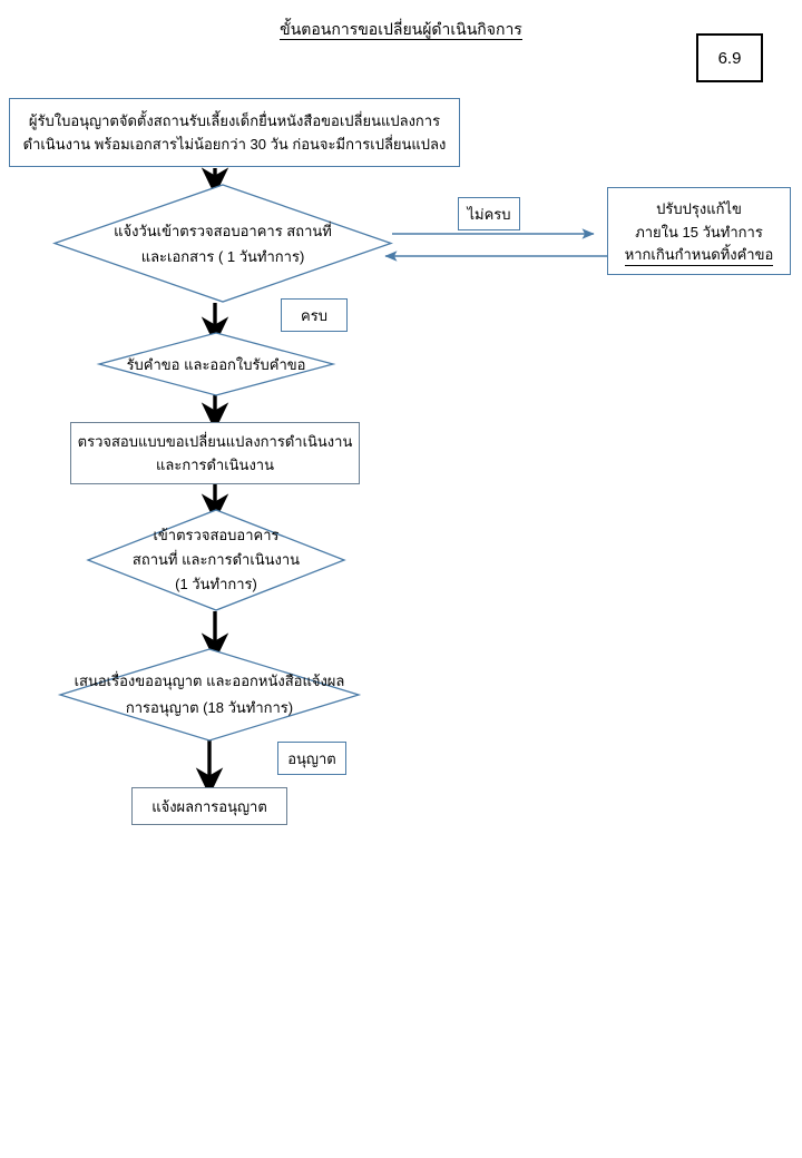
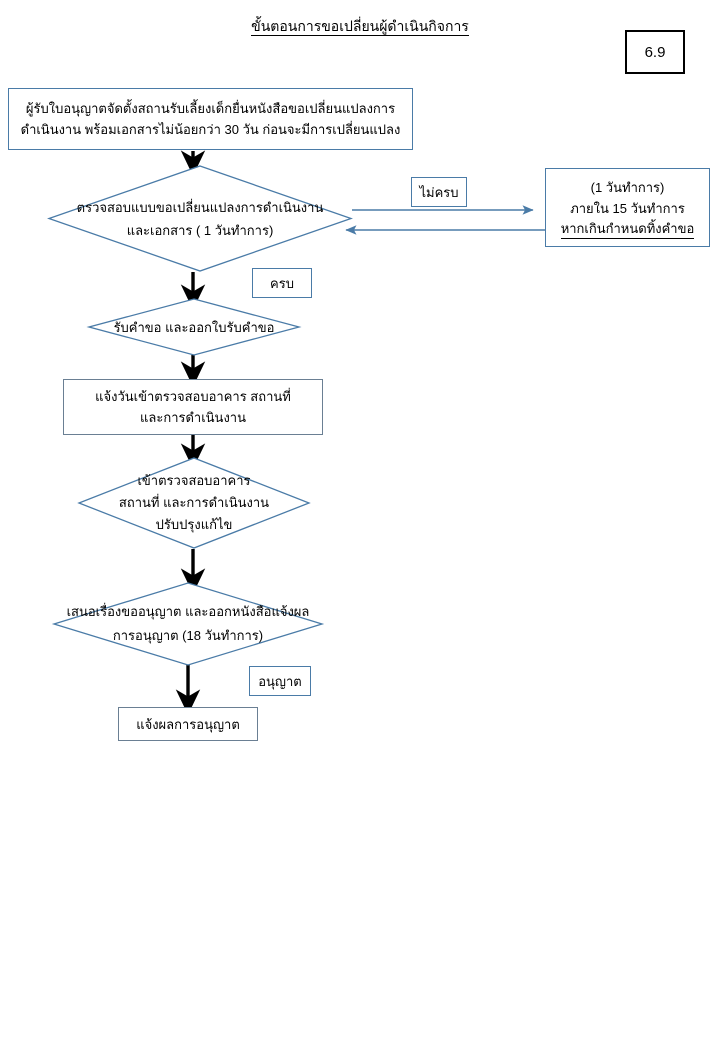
  ขั้นตอนการขอเปลี่ยนผู้ดำเนินกิจการ
  6.9
  ผู้รับใบอนุญาตจัดตั้งสถานรับเลี้ยงเด็กยื่นหนังสือขอเปลี่ยนแปลงการ
  ดำเนินงาน พร้อมเอกสารไม่น้อยกว่า 30 วัน ก่อนจะมีการเปลี่ยนแปลง
- แจ้งวันเข้าตรวจสอบอาคาร สถานที่
+ ตรวจสอบแบบขอเปลี่ยนแปลงการดำเนินงาน
  และเอกสาร ( 1 วันทำการ)
  ไม่ครบ
- ปรับปรุงแก้ไข
+ (1 วันทำการ)
  ภายใน 15 วันทำการ
  หากเกินกำหนดทิ้งคำขอ
  ครบ
  รับคำขอ และออกใบรับคำขอ
- ตรวจสอบแบบขอเปลี่ยนแปลงการดำเนินงาน
+ แจ้งวันเข้าตรวจสอบอาคาร สถานที่
  และการดำเนินงาน
  เข้าตรวจสอบอาคาร
  สถานที่ และการดำเนินงาน
- (1 วันทำการ)
+ ปรับปรุงแก้ไข
  เสนอเรื่องขออนุญาต และออกหนังสือแจ้งผล
  การอนุญาต (18 วันทำการ)
  อนุญาต
  แจ้งผลการอนุญาต
